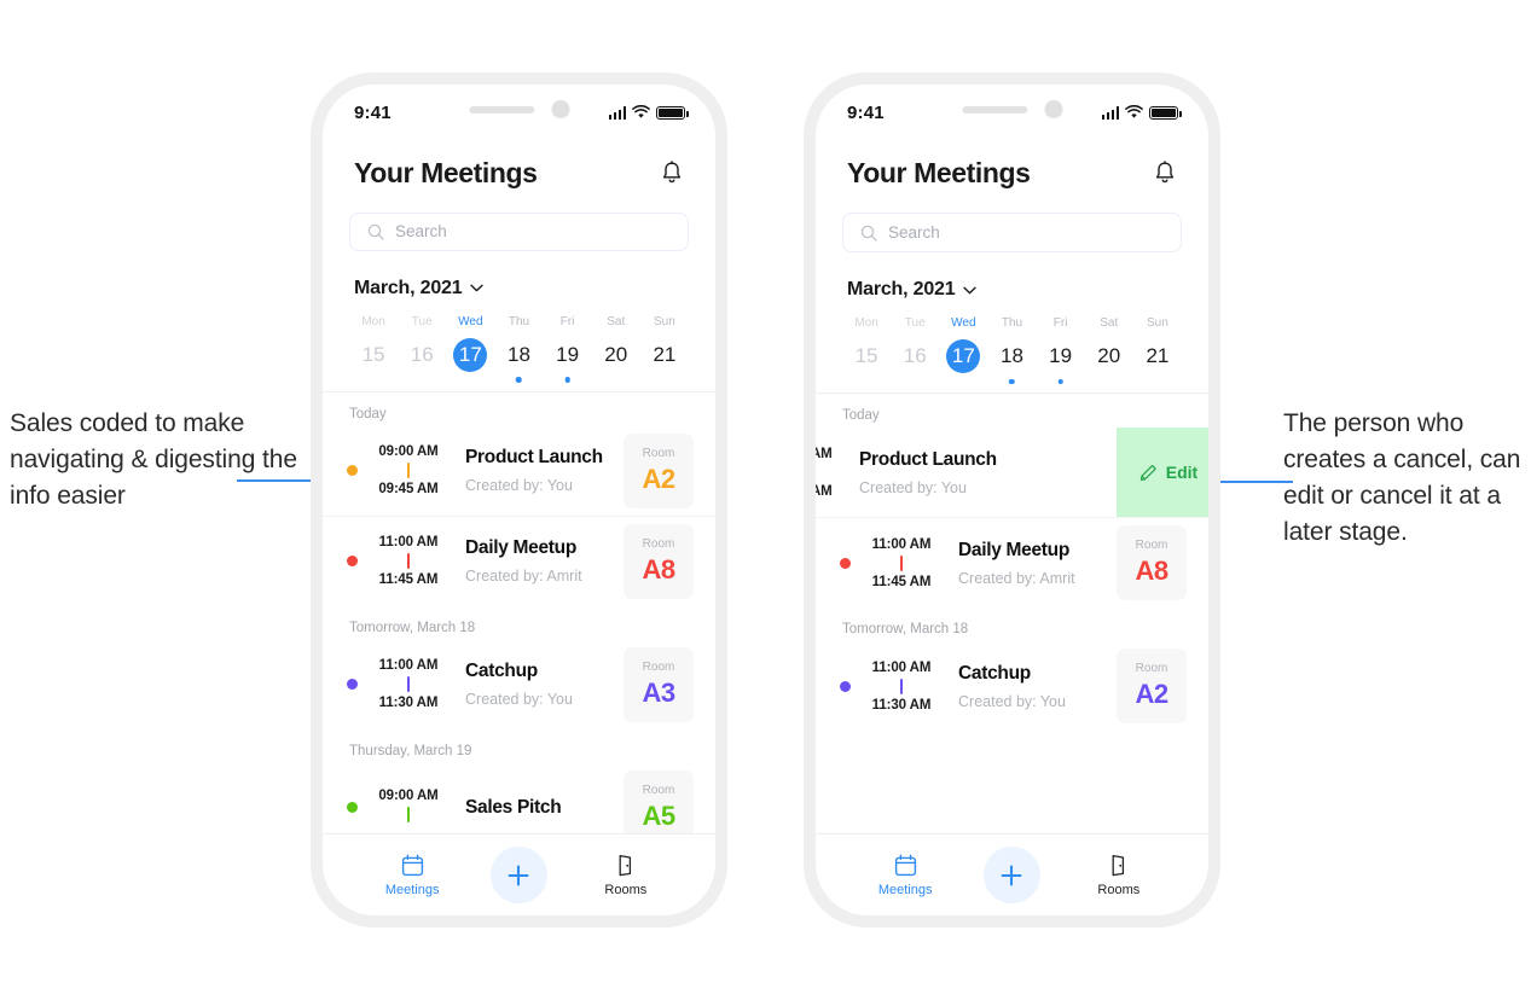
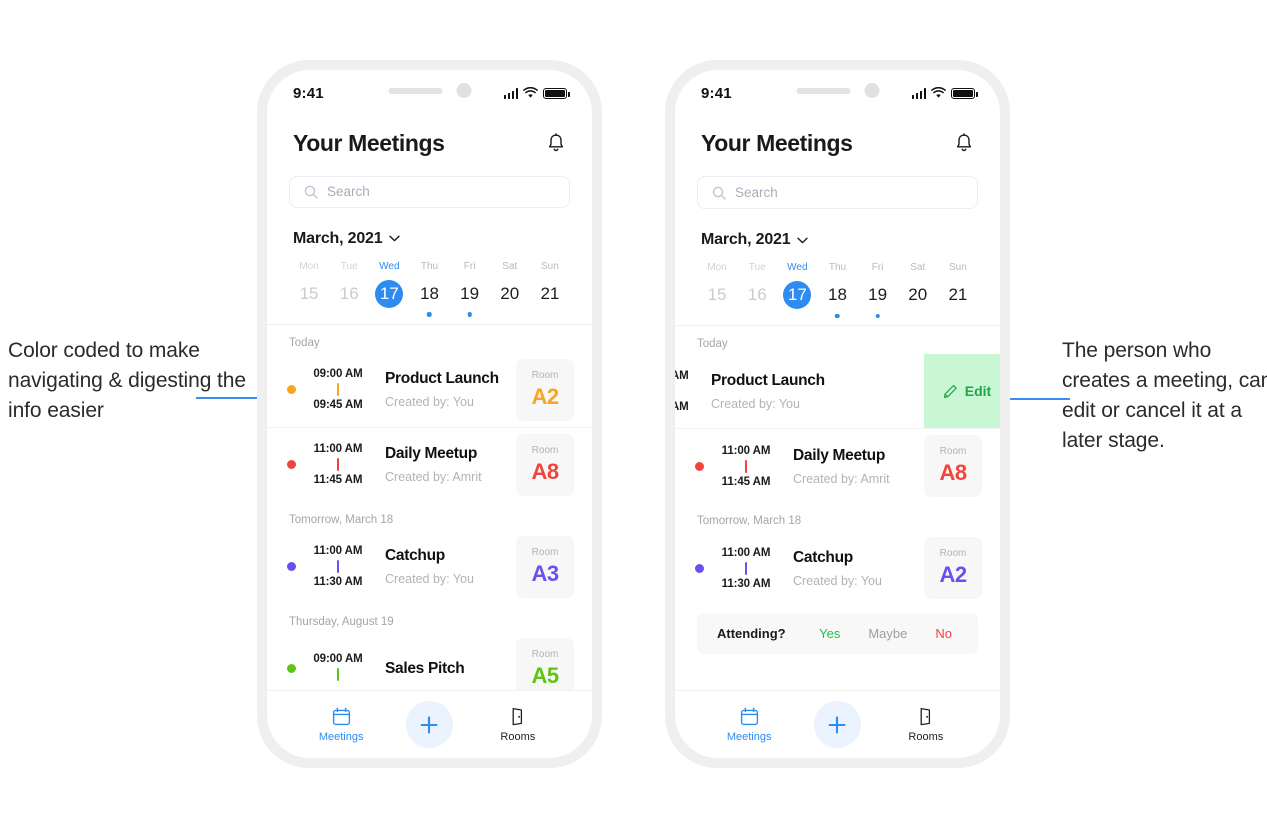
- Sales coded to make navigating & digesting the info easier
+ Color coded to make navigating & digesting the info easier
- The person who creates a cancel, can edit or cancel it at a later stage.
+ The person who creates a meeting, can edit or cancel it at a later stage.
  9:41
  Your Meetings
  Search
  March, 2021
  Mon
  15
  Tue
  16
  Wed
  17
  Thu
  18
  Fri
  19
  Sat
  20
  Sun
  21
  Today
  09:00 AM
  09:45 AM
  Product Launch
  Created by: You
  Room
  A2
  11:00 AM
  11:45 AM
  Daily Meetup
  Created by: Amrit
  Room
  A8
  Tomorrow, March 18
  11:00 AM
  11:30 AM
  Catchup
  Created by: You
  Room
  A3
- Thursday, March 19
+ Thursday, August 19
  09:00 AM
  Sales Pitch
  Room
  A5
  Meetings
  Rooms
  9:41
  Your Meetings
  Search
  March, 2021
  Mon
  15
  Tue
  16
  Wed
  17
  Thu
  18
  Fri
  19
  Sat
  20
  Sun
  21
  Today
  Product Launch
  Created by: You
  Edit
  11:00 AM
  11:45 AM
  Daily Meetup
  Created by: Amrit
  Room
  A8
  Tomorrow, March 18
  11:00 AM
  11:30 AM
  Catchup
  Created by: You
  Room
  A2
+ Attending?
+ Yes
+ Maybe
+ No
  Meetings
  Rooms
